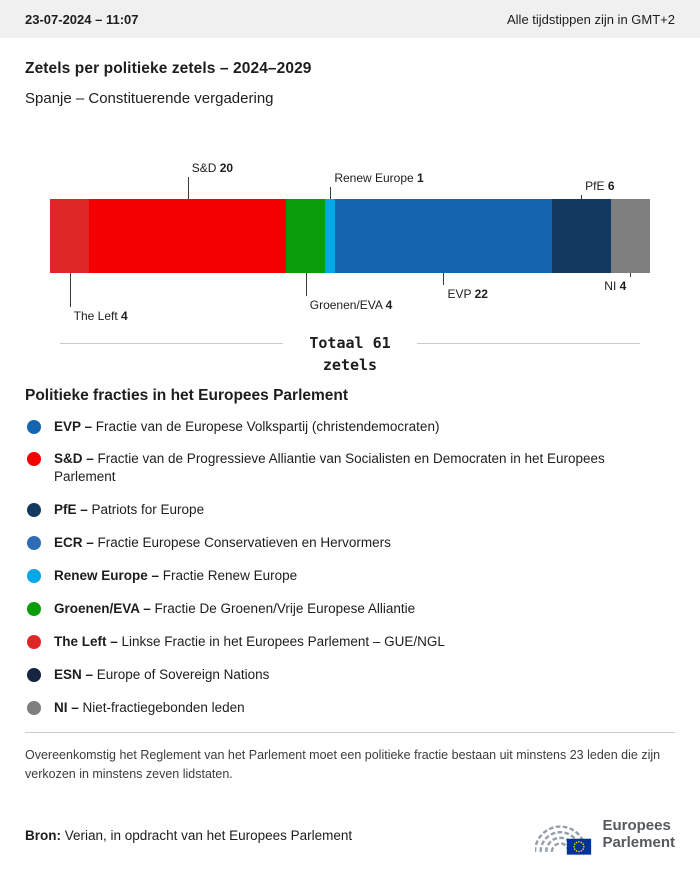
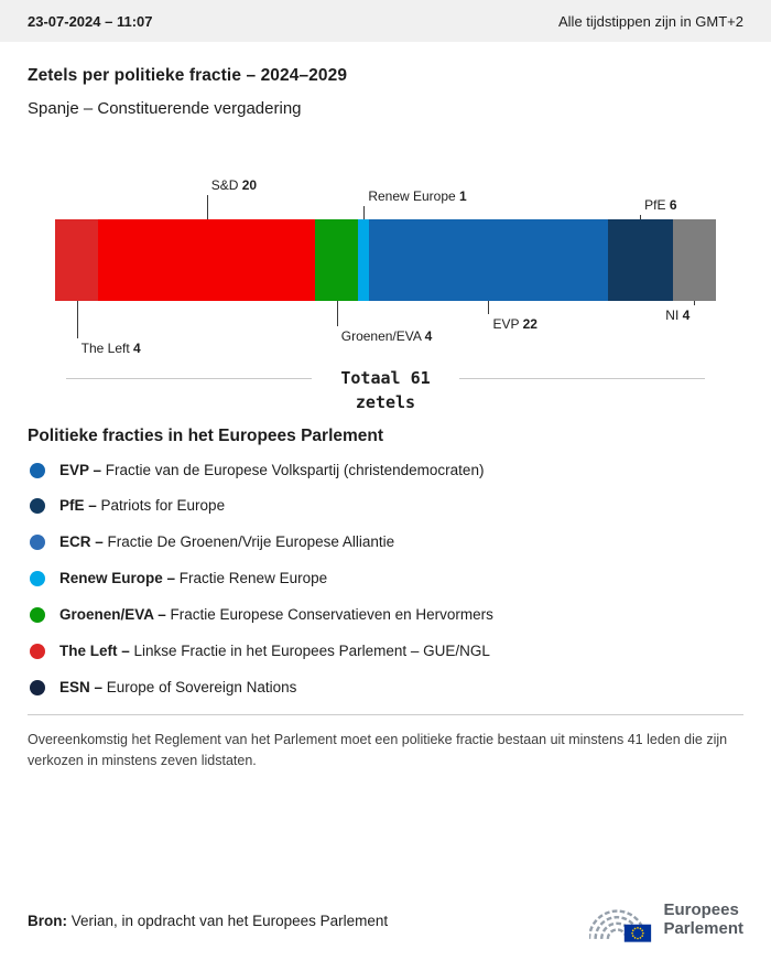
  23-07-2024 – 11:07
  Alle tijdstippen zijn in GMT+2
- Zetels per politieke zetels – 2024–2029
+ Zetels per politieke fractie – 2024–2029
  Spanje – Constituerende vergadering
  The Left 4
  S&D 20
  Groenen/EVA 4
  Renew Europe 1
  EVP 22
  PfE 6
  NI 4
  Totaal 61
  zetels
  Politieke fracties in het Europees Parlement
  EVP – Fractie van de Europese Volkspartij (christendemocraten)
- S&D – Fractie van de Progressieve Alliantie van Socialisten en Democraten in het Europees Parlement
  PfE – Patriots for Europe
- ECR – Fractie Europese Conservatieven en Hervormers
+ ECR – Fractie De Groenen/Vrije Europese Alliantie
  Renew Europe – Fractie Renew Europe
- Groenen/EVA – Fractie De Groenen/Vrije Europese Alliantie
+ Groenen/EVA – Fractie Europese Conservatieven en Hervormers
  The Left – Linkse Fractie in het Europees Parlement – GUE/NGL
  ESN – Europe of Sovereign Nations
- NI – Niet-fractiegebonden leden
- Overeenkomstig het Reglement van het Parlement moet een politieke fractie bestaan uit minstens 23 leden die zijn verkozen in minstens zeven lidstaten.
+ Overeenkomstig het Reglement van het Parlement moet een politieke fractie bestaan uit minstens 41 leden die zijn verkozen in minstens zeven lidstaten.
  Bron: Verian, in opdracht van het Europees Parlement
  Europees
  Parlement
